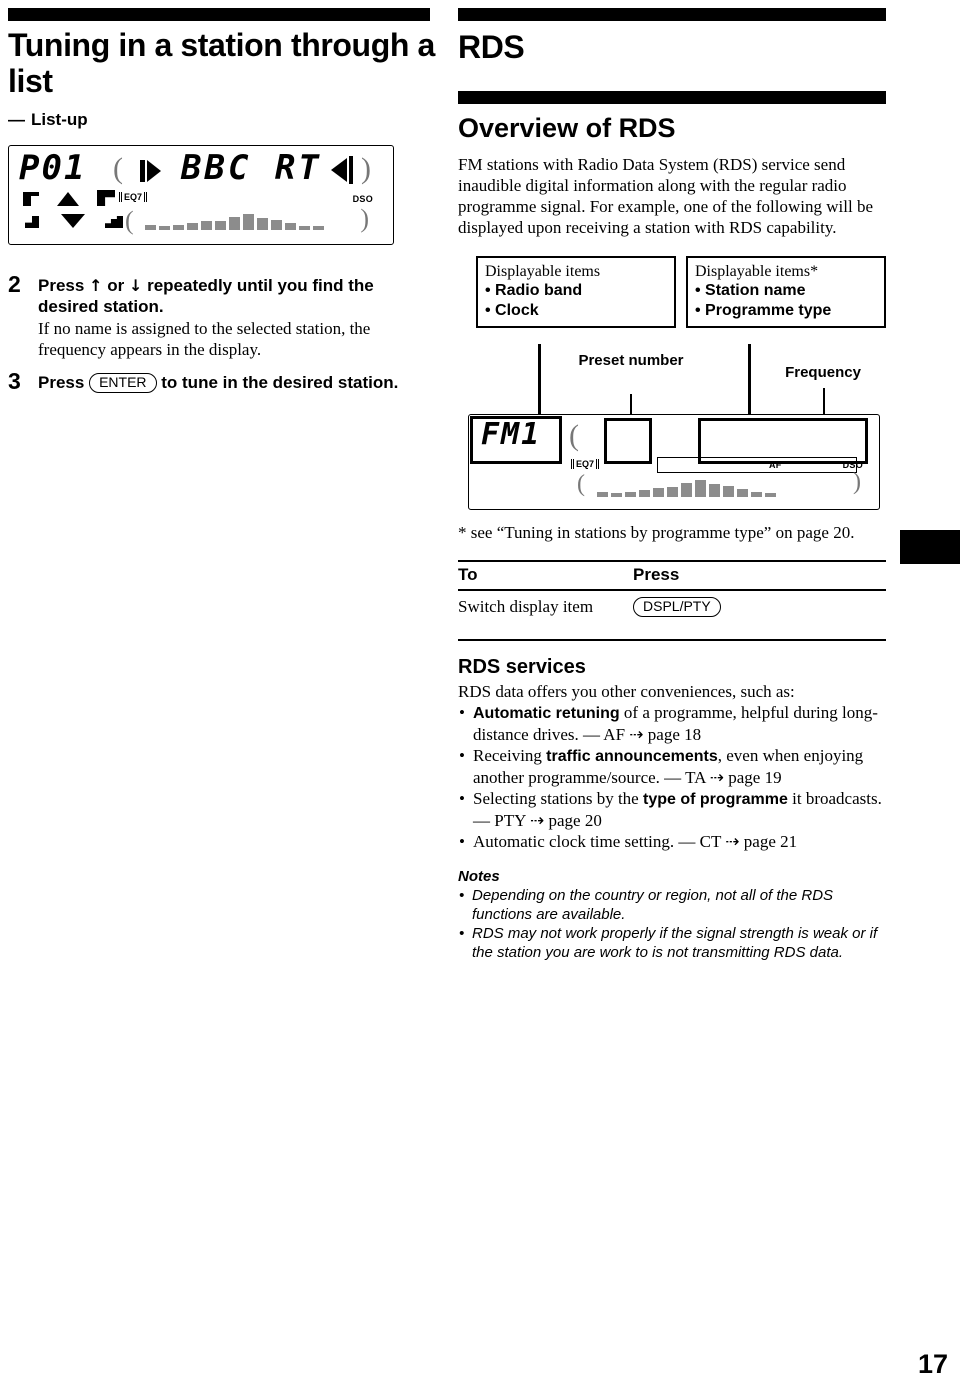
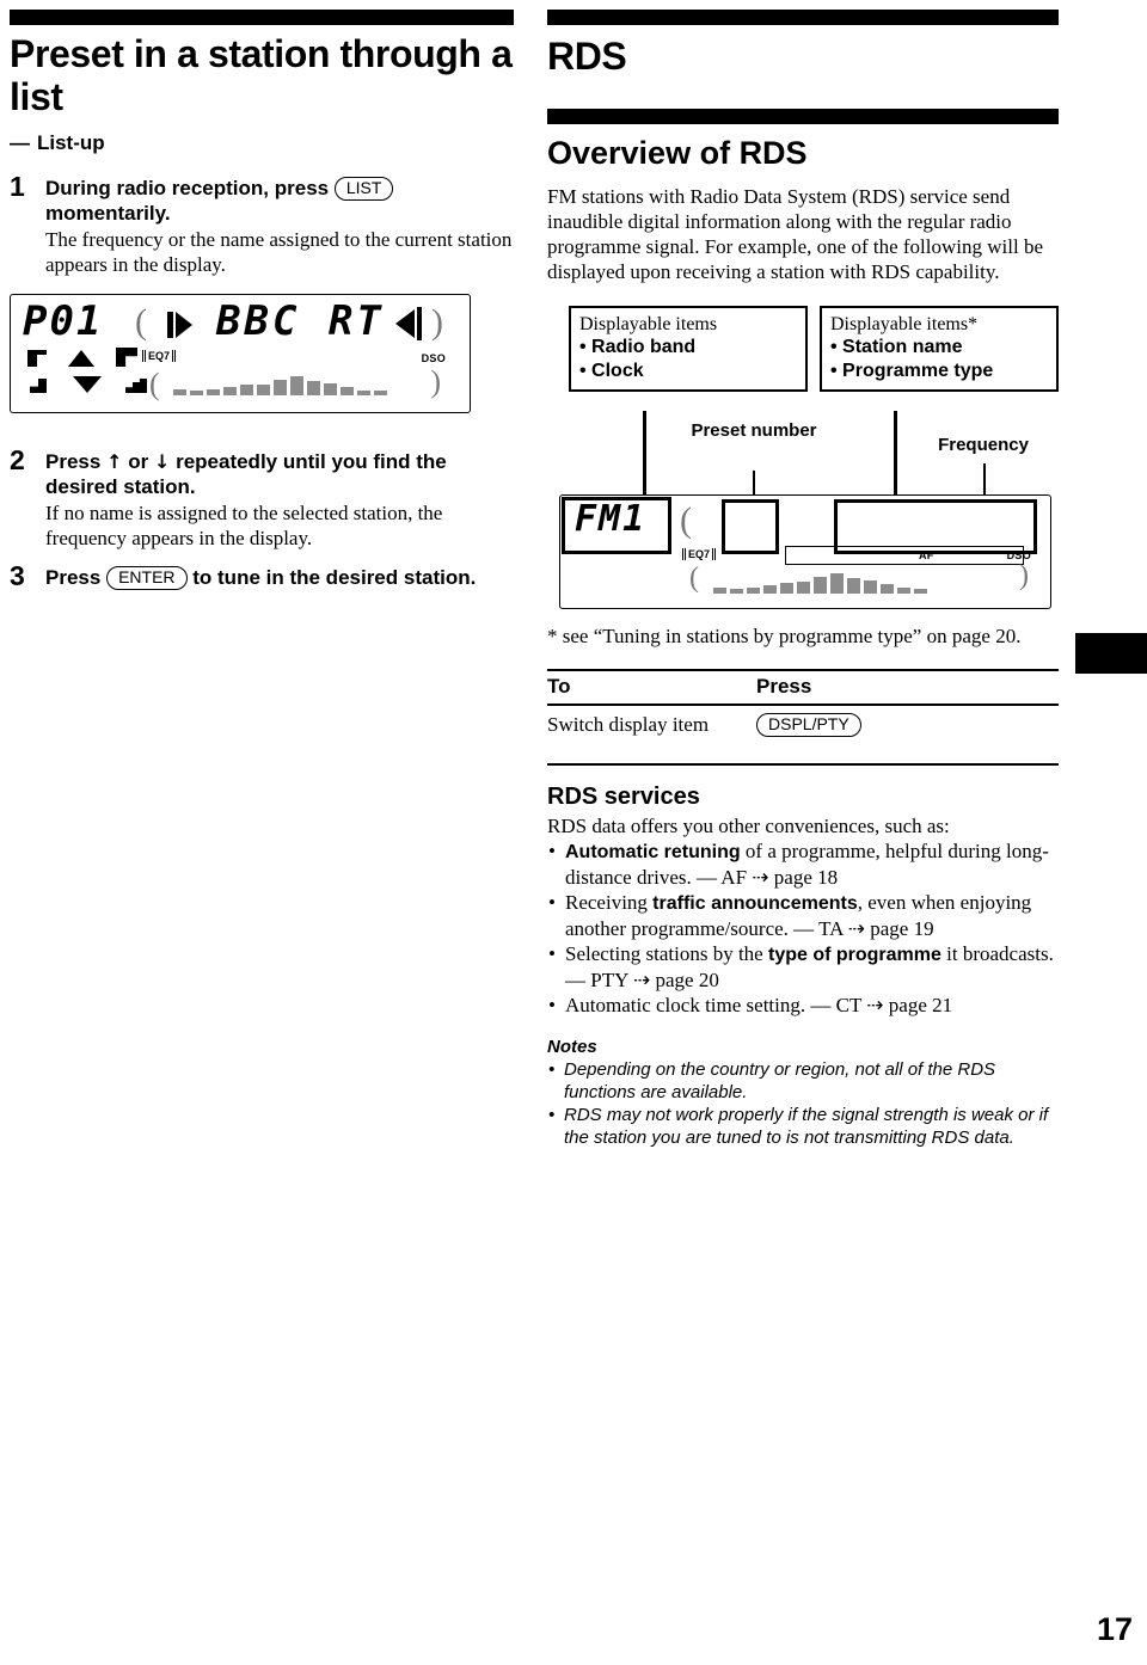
- Tuning in a station through a list
+ Preset in a station through a list
  — List-up
+ 1
+ During radio reception, press LIST
+ momentarily.
+ The frequency or the name assigned to the current station appears in the display.
  P01
  (
  BBC RT
  )
  EQ7
  DSO
  (
  )
  2
  Press ↑ or ↓ repeatedly until you find the desired station.
  If no name is assigned to the selected station, the frequency appears in the display.
  3
  Press ENTER to tune in the desired station.
  RDS
  Overview of RDS
  FM stations with Radio Data System (RDS) service send inaudible digital information along with the regular radio programme signal. For example, one of the following will be displayed upon receiving a station with RDS capability.
  Displayable items
  Radio band
  Clock
  Displayable items*
  Station name
  Programme type
  Preset number
  Frequency
  FM1
  (
  EQ7
  AF
  DSO
  (
  )
  * see “Tuning in stations by programme type” on page 20.
  To	Press
  Switch display item	DSPL/PTY
  RDS services
  RDS data offers you other conveniences, such as:
  Automatic retuning of a programme, helpful during long-distance drives. — AF ⇢ page 18
  Receiving traffic announcements, even when enjoying another programme/source. — TA ⇢ page 19
  Selecting stations by the type of programme it broadcasts. — PTY ⇢ page 20
  Automatic clock time setting. — CT ⇢ page 21
  Notes
  Depending on the country or region, not all of the RDS functions are available.
- RDS may not work properly if the signal strength is weak or if the station you are work to is not transmitting RDS data.
+ RDS may not work properly if the signal strength is weak or if the station you are tuned to is not transmitting RDS data.
  17
